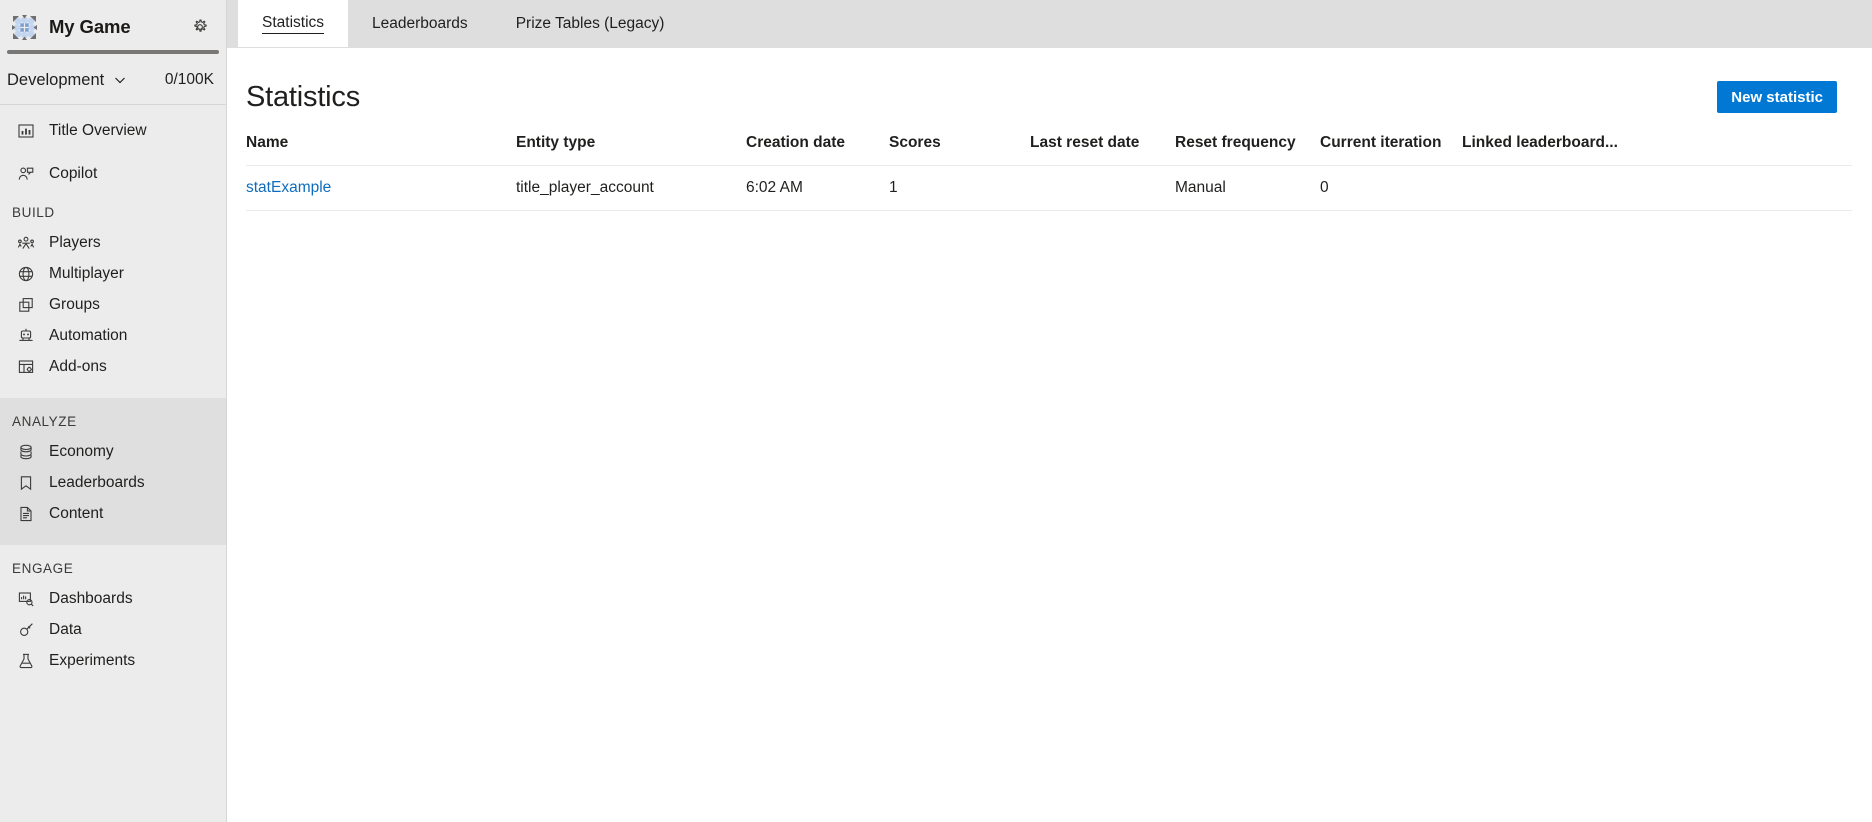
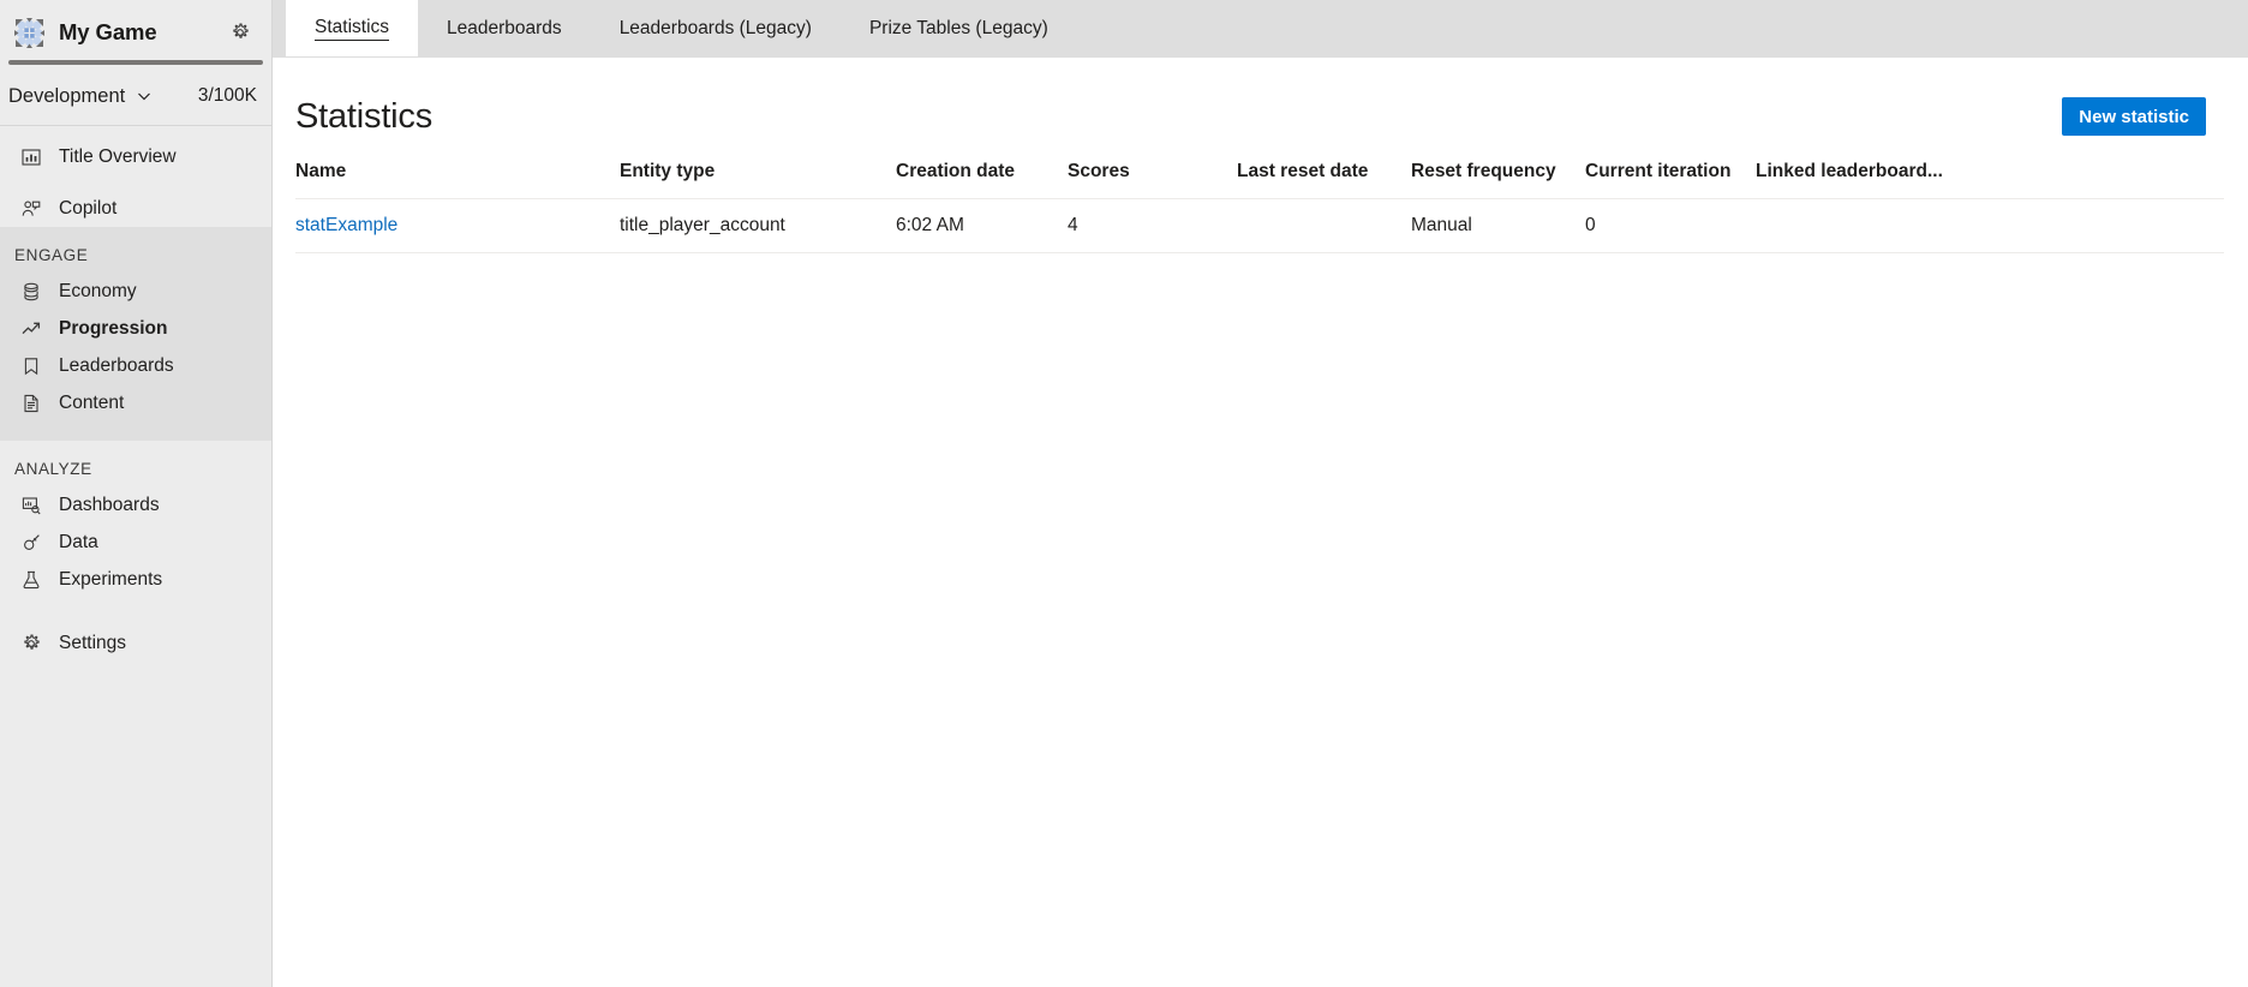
  My Game
  Development
- 0/100K
+ 3/100K
  Title Overview
  Copilot
- BUILD
- Players
- Multiplayer
- Groups
- Automation
- Add-ons
- ANALYZE
+ ENGAGE
  Economy
+ Progression
  Leaderboards
  Content
- ENGAGE
+ ANALYZE
  Dashboards
  Data
  Experiments
+ Settings
  Statistics
  Leaderboards
+ Leaderboards (Legacy)
  Prize Tables (Legacy)
  Statistics
  New statistic
  Name	Entity type	Creation date	Scores	Last reset date	Reset frequency	Current iteration	Linked leaderboard...
- statExample	title_player_account	6:02 AM	1		Manual	0
+ statExample	title_player_account	6:02 AM	4		Manual	0
